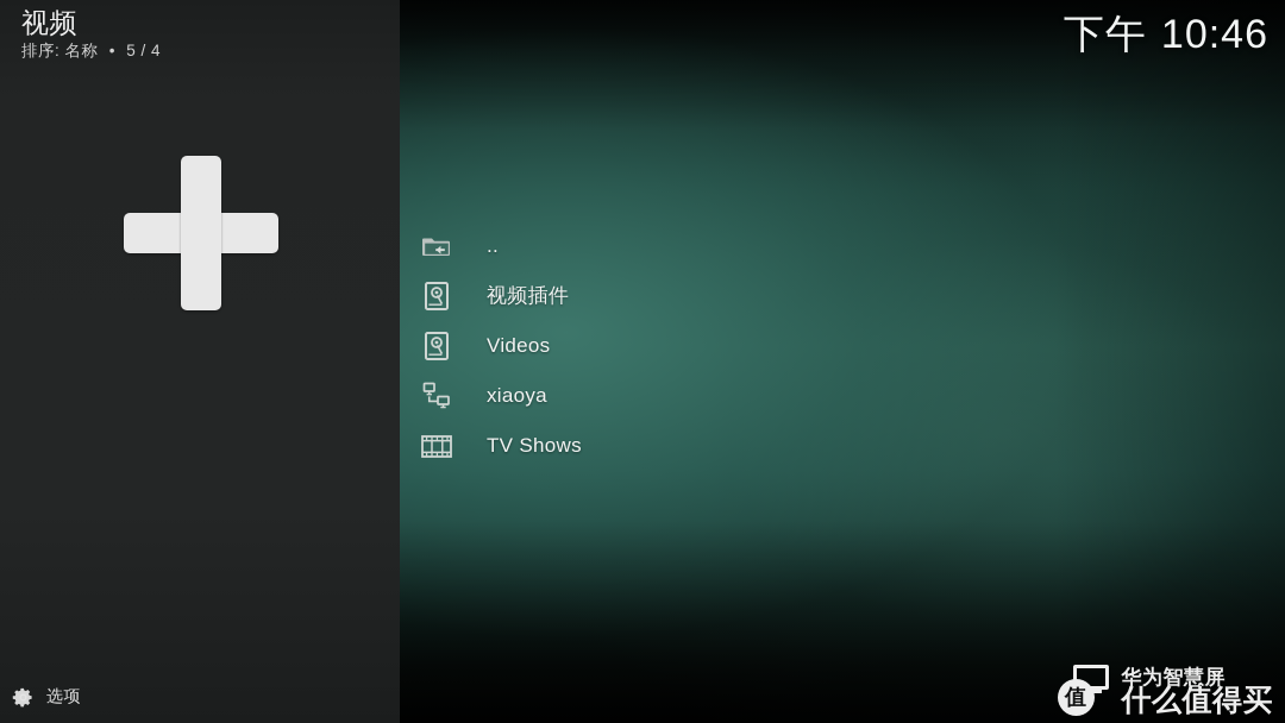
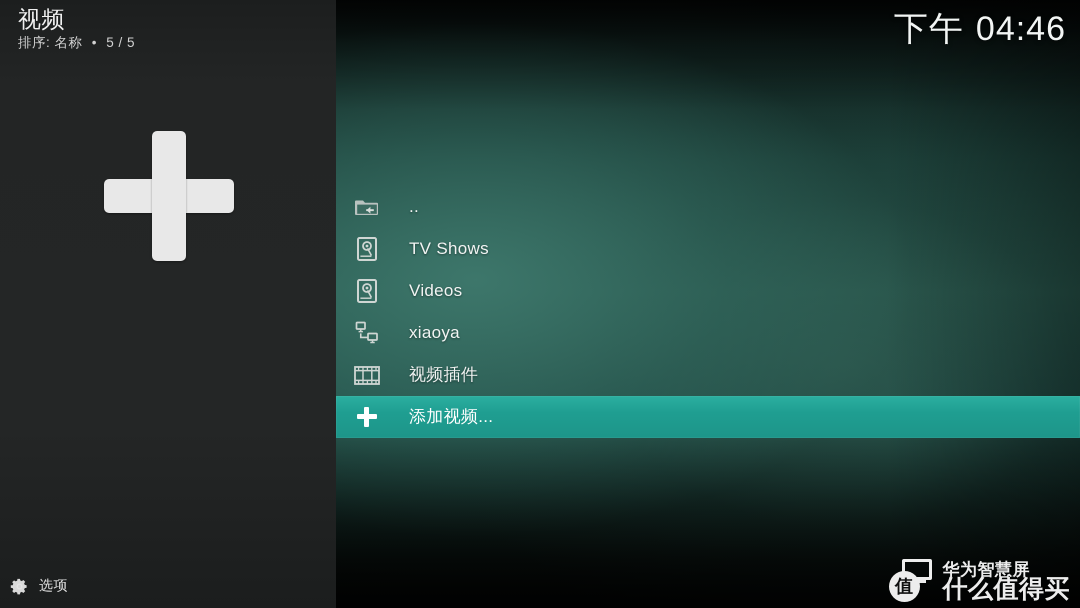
  下午
- 10:46
+ 04:46
  视频
- 排序: 名称 • 5 / 4
+ 排序: 名称 • 5 / 5
  选项
  ..
- 视频插件
+ TV Shows
  Videos
  xiaoya
- TV Shows
+ 视频插件
+ 添加视频...
  值
  华为智慧屏
  什么值得买
